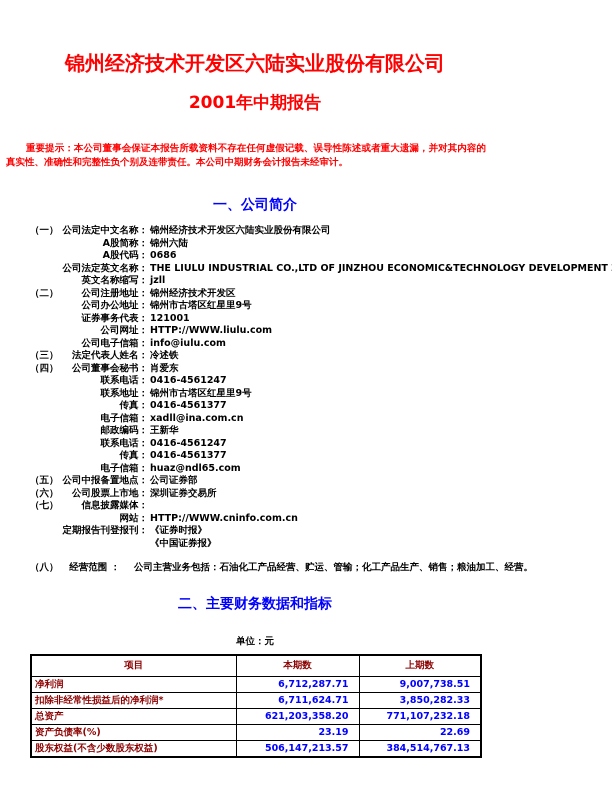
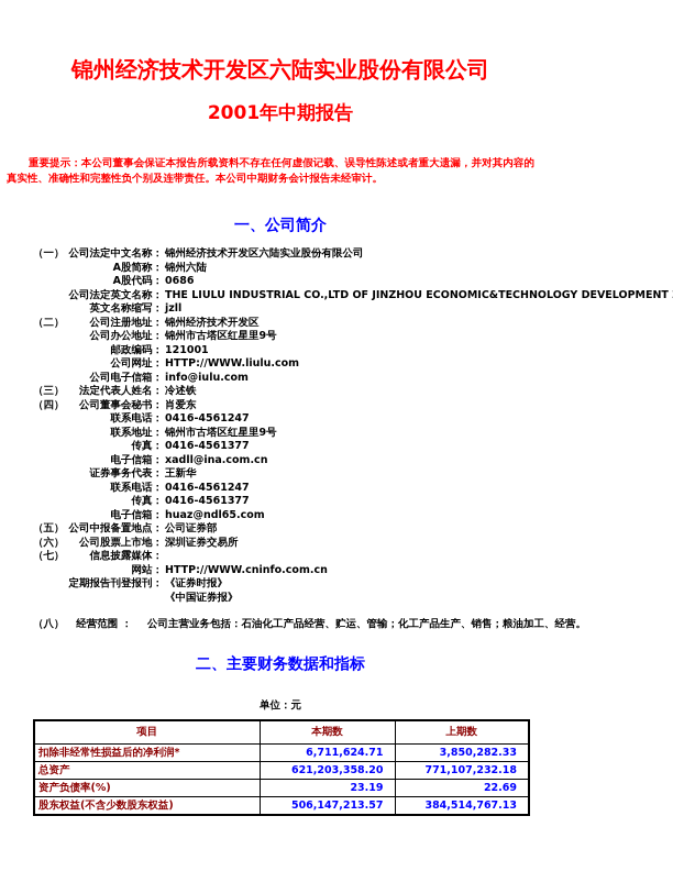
  锦州经济技术开发区六陆实业股份有限公司
  2001年中期报告
  重要提示：本公司董事会保证本报告所载资料不存在任何虚假记载、误导性陈述或者重大遗漏，并对其内容的真实性、准确性和完整性负个别及连带责任。本公司中期财务会计报告未经审计。
  一、公司简介
  （一）
  公司法定中文名称：
  锦州经济技术开发区六陆实业股份有限公司
  A股简称：
  锦州六陆
  A股代码：
  0686
  公司法定英文名称：
  THE LIULU INDUSTRIAL CO.,LTD OF JINZHOU ECONOMIC&TECHNOLOGY DEVELOPMENT
  英文名称缩写：
  jzll
  （二）
  公司注册地址：
  锦州经济技术开发区
  公司办公地址：
  锦州市古塔区红星里9号
- 证券事务代表：
+ 邮政编码：
  121001
  公司网址：
  HTTP://WWW.liulu.com
  公司电子信箱：
  info@iulu.com
  （三）
  法定代表人姓名：
  冷述铁
  （四）
  公司董事会秘书：
  肖爱东
  联系电话：
  0416-4561247
  联系地址：
  锦州市古塔区红星里9号
  传真：
  0416-4561377
  电子信箱：
  xadll@ina.com.cn
- 邮政编码：
+ 证券事务代表：
  王新华
  联系电话：
  0416-4561247
  传真：
  0416-4561377
  电子信箱：
  huaz@ndl65.com
  （五）
  公司中报备置地点：
  公司证券部
  （六）
  公司股票上市地：
  深圳证券交易所
  （七）
  信息披露媒体：
  网站：
  HTTP://WWW.cninfo.com.cn
  定期报告刊登报刊：
  《证券时报》
  《中国证券报》
  （八）
  经营范围 ：
  公司主营业务包括：石油化工产品经营、贮运、管输；化工产品生产、销售；粮油加工、经营。
  二、主要财务数据和指标
  单位：元
  项目	本期数	上期数
- 净利润	6,712,287.71	9,007,738.51
  扣除非经常性损益后的净利润*	6,711,624.71	3,850,282.33
  总资产	621,203,358.20	771,107,232.18
  资产负债率(%)	23.19	22.69
  股东权益(不含少数股东权益)	506,147,213.57	384,514,767.13
